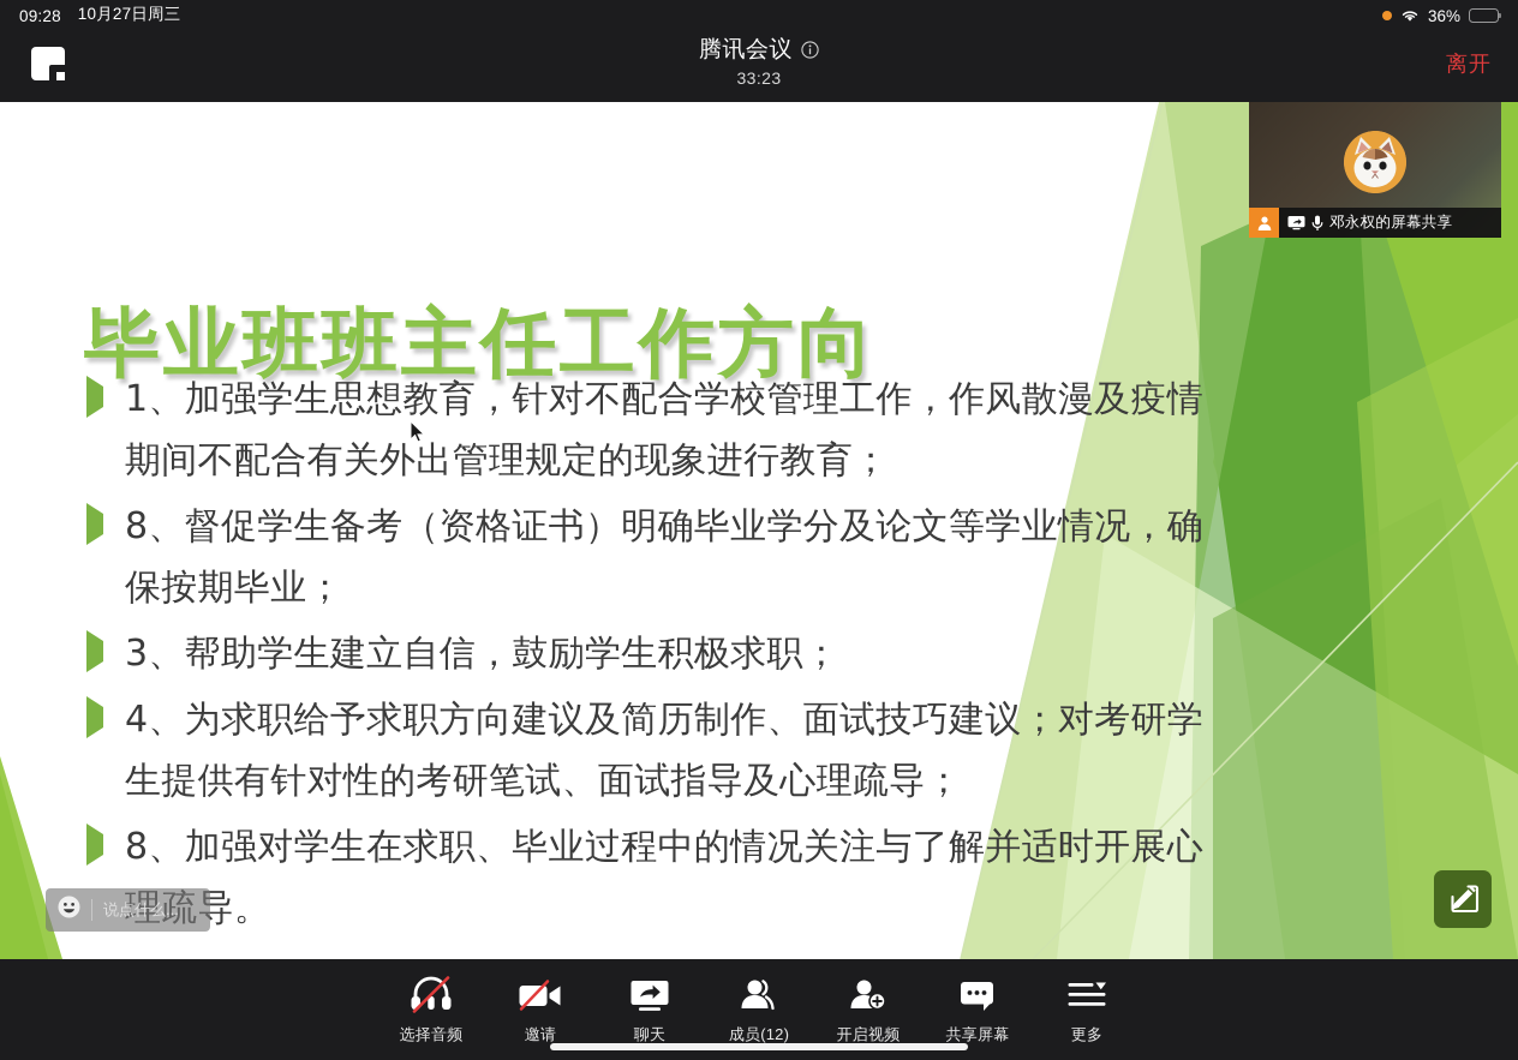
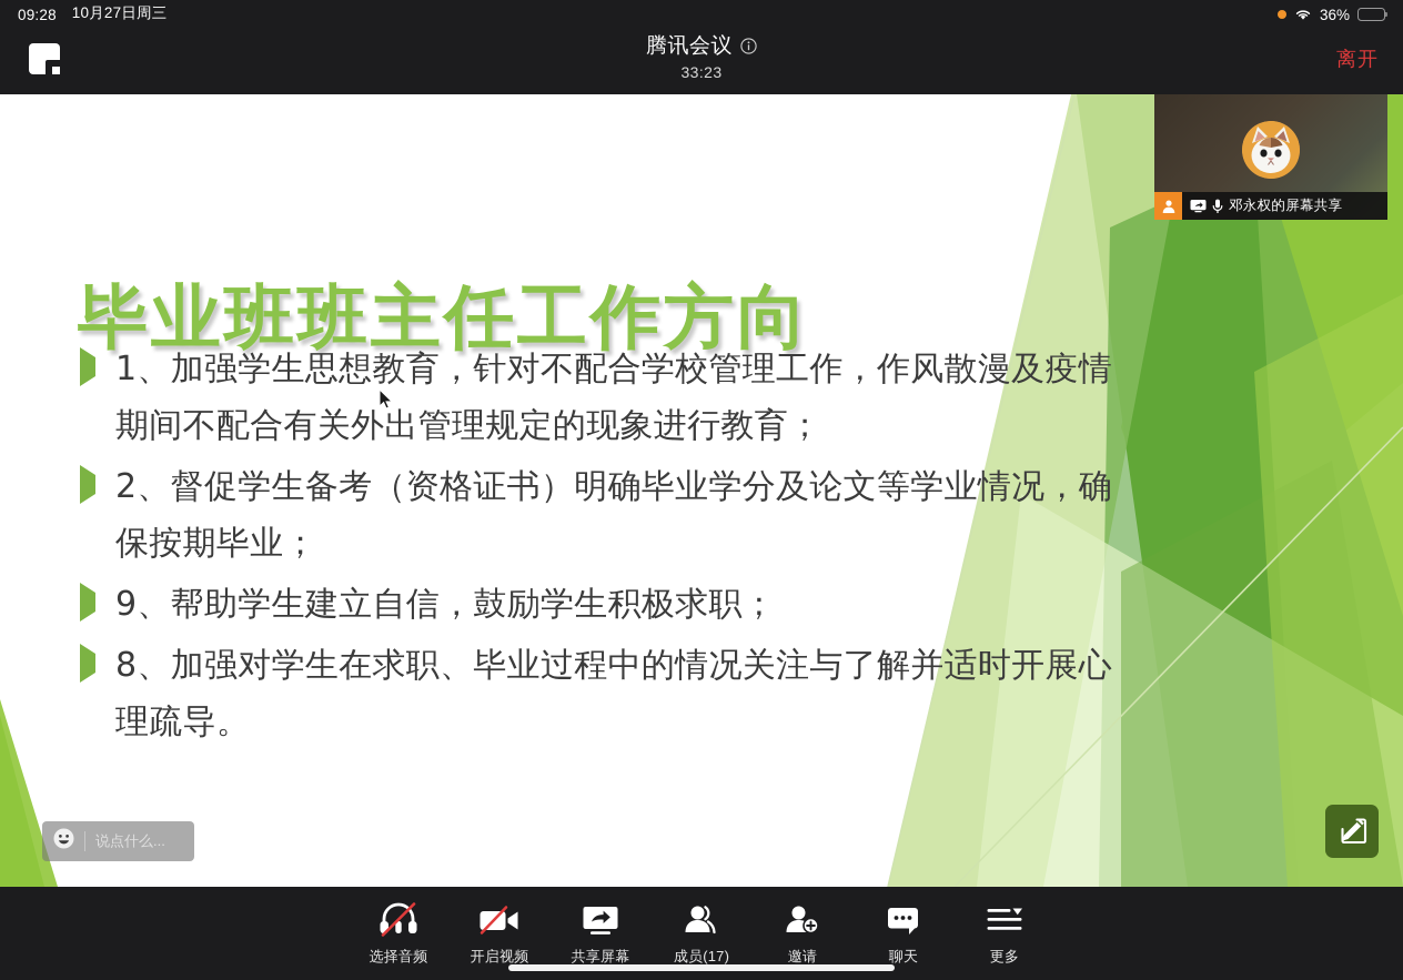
  09:28
  10月27日周三
  36%
  腾讯会议
  33:23
  离开
  毕业班班主任工作方向
  1、加强学生思想教育，针对不配合学校管理工作，作风散漫及疫情期间不配合有关外出管理规定的现象进行教育；
- 8、督促学生备考（资格证书）明确毕业学分及论文等学业情况，确保按期毕业；
+ 2、督促学生备考（资格证书）明确毕业学分及论文等学业情况，确保按期毕业；
- 3、帮助学生建立自信，鼓励学生积极求职；
+ 9、帮助学生建立自信，鼓励学生积极求职；
- 4、为求职给予求职方向建议及简历制作、面试技巧建议；对考研学生提供有针对性的考研笔试、面试指导及心理疏导；
  8、加强对学生在求职、毕业过程中的情况关注与了解并适时开展心理疏导。
  邓永权的屏幕共享
  说点什么...
  选择音频
- 邀请
+ 开启视频
- 聊天
+ 共享屏幕
- 成员(12)
+ 成员(17)
- 开启视频
+ 邀请
- 共享屏幕
+ 聊天
  更多
